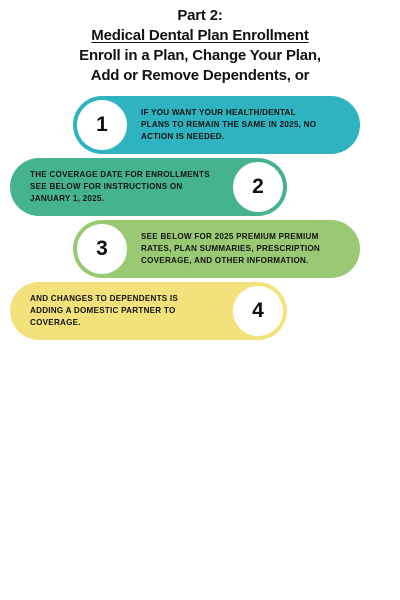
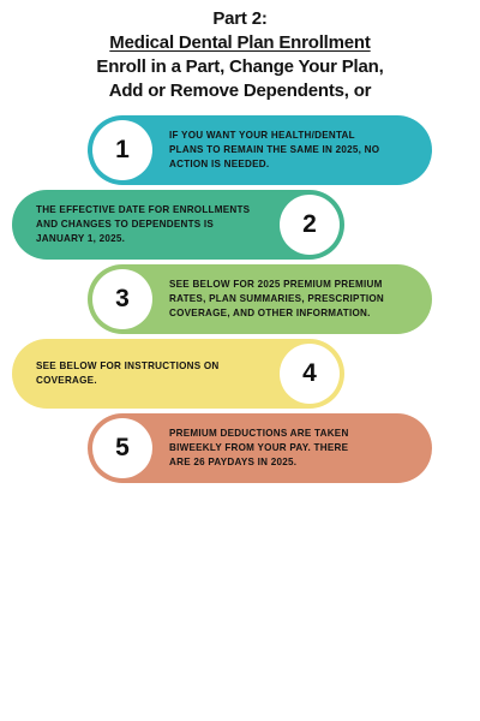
  Part 2:
  Medical Dental Plan Enrollment
- Enroll in a Plan, Change Your Plan,
+ Enroll in a Part, Change Your Plan,
  Add or Remove Dependents, or
  1
  IF YOU WANT YOUR HEALTH/DENTAL
  PLANS TO REMAIN THE SAME IN 2025, NO
  ACTION IS NEEDED.
- THE COVERAGE DATE FOR ENROLLMENTS
+ THE EFFECTIVE DATE FOR ENROLLMENTS
- SEE BELOW FOR INSTRUCTIONS ON
+ AND CHANGES TO DEPENDENTS IS
  JANUARY 1, 2025.
  2
  3
  SEE BELOW FOR 2025 PREMIUM PREMIUM
  RATES, PLAN SUMMARIES, PRESCRIPTION
  COVERAGE, AND OTHER INFORMATION.
- AND CHANGES TO DEPENDENTS IS
+ SEE BELOW FOR INSTRUCTIONS ON
- ADDING A DOMESTIC PARTNER TO
  COVERAGE.
  4
+ 5
+ PREMIUM DEDUCTIONS ARE TAKEN
+ BIWEEKLY FROM YOUR PAY. THERE
+ ARE 26 PAYDAYS IN 2025.
